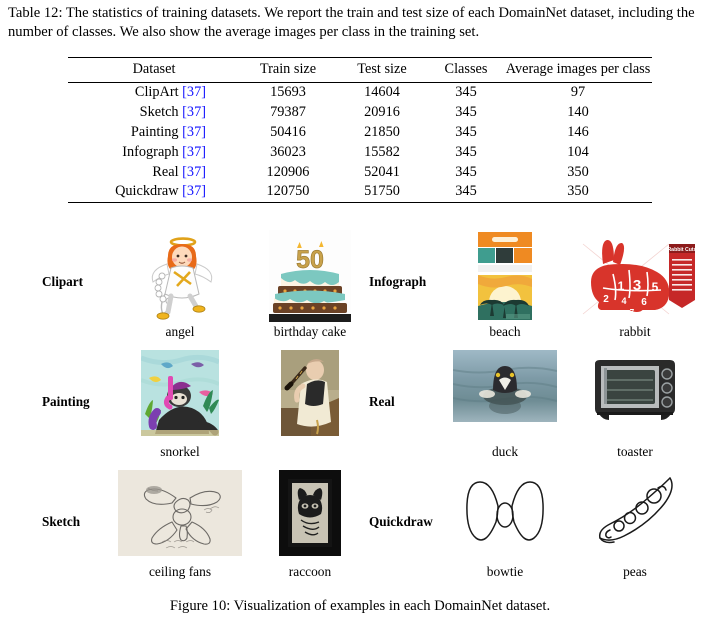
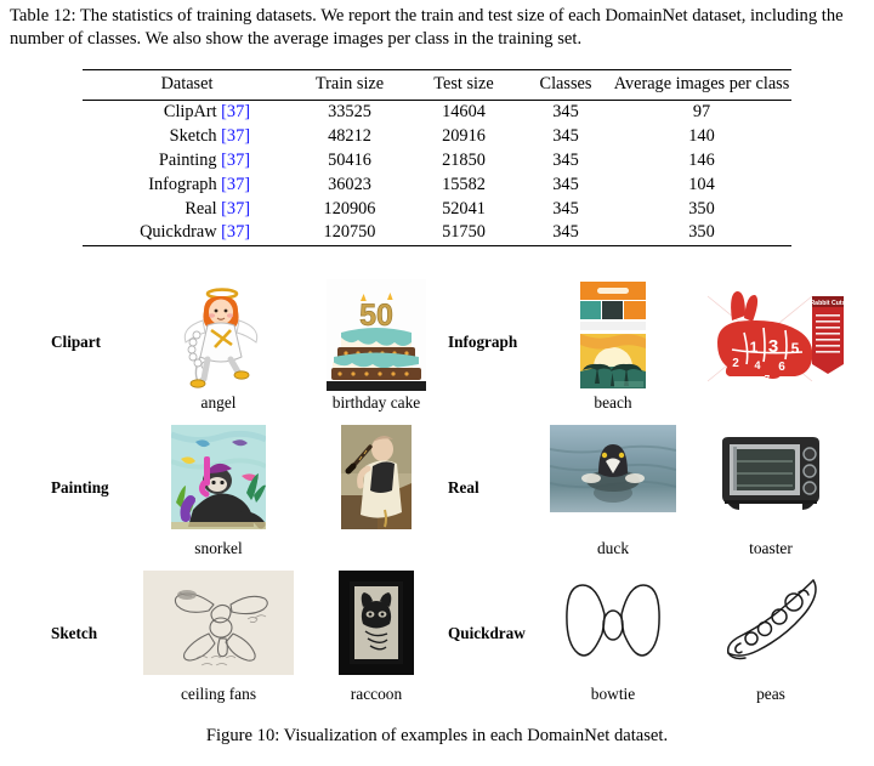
  Table 12: The statistics of training datasets. We report the train and test size of each DomainNet dataset, including the number of classes. We also show the average images per class in the training set.
  Dataset	Train size	Test size	Classes	Average images per class
- ClipArt [37]	15693	14604	345	97
+ ClipArt [37]	33525	14604	345	97
- Sketch [37]	79387	20916	345	140
+ Sketch [37]	48212	20916	345	140
  Painting [37]	50416	21850	345	146
  Infograph [37]	36023	15582	345	104
  Real [37]	120906	52041	345	350
  Quickdraw [37]	120750	51750	345	350
  Clipart
  angel
  50
  birthday cake
  Infograph
  beach
  1
  2
  3
  4
  5
  6
  7
- rabbit
  Painting
  snorkel
  Real
  duck
  toaster
  Sketch
  ceiling fans
  raccoon
  Quickdraw
  bowtie
  peas
  Figure 10: Visualization of examples in each DomainNet dataset.
